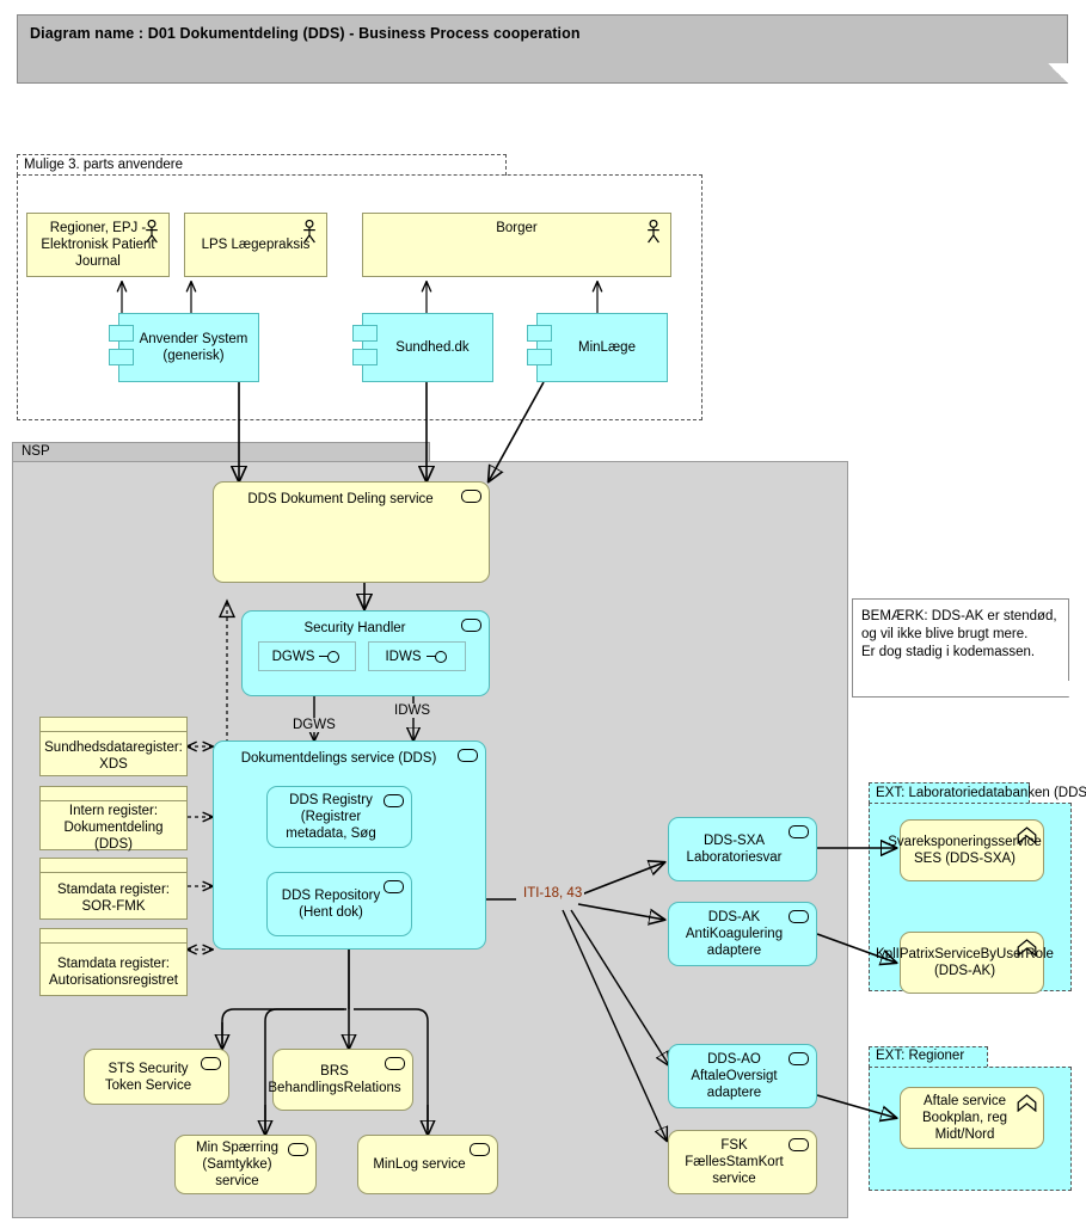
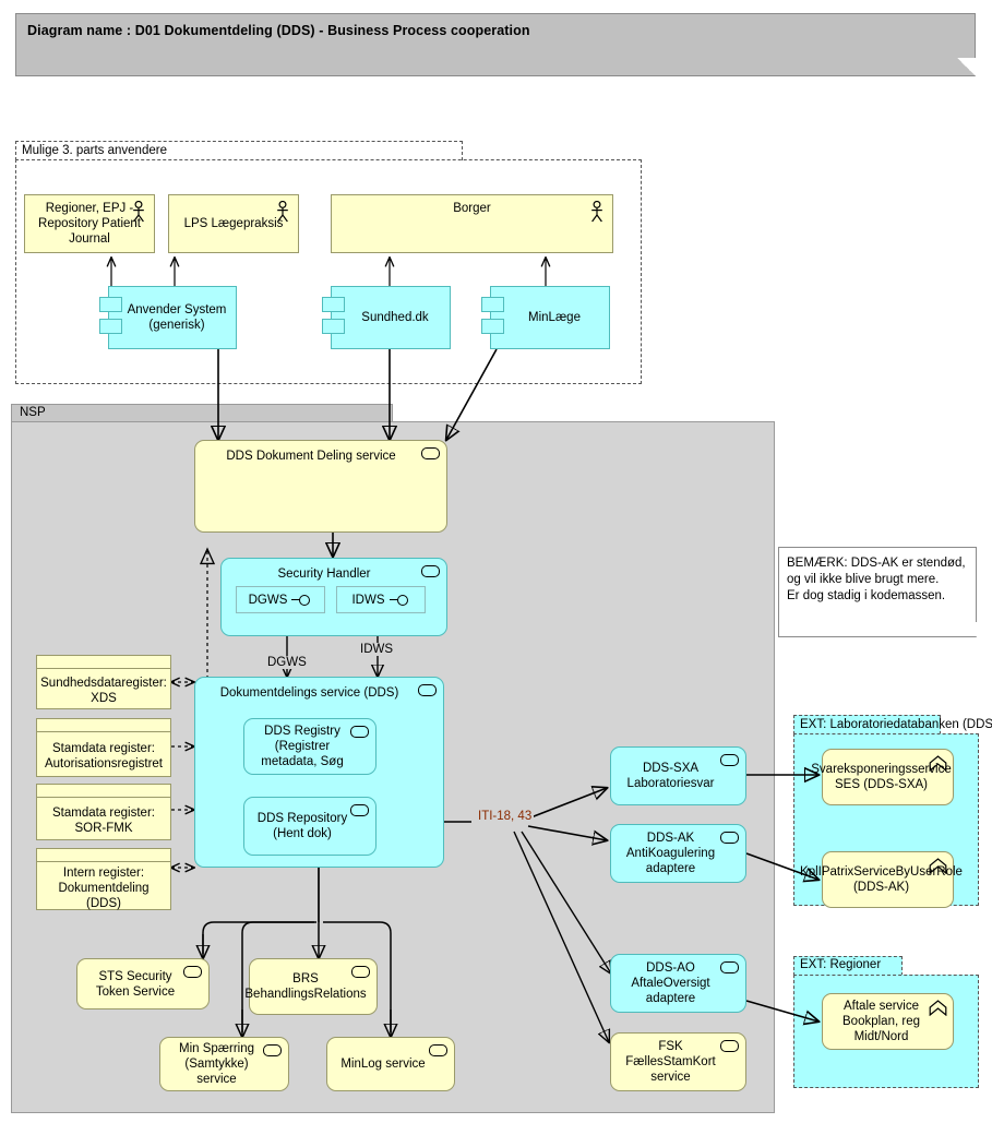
  Diagram name : D01 Dokumentdeling (DDS) - Business Process cooperation
  Mulige 3. parts anvendere
  NSP
  EXT: Laboratoriedatabanken (D
  EXT: Regioner
- Regioner, EPJ - Elektronisk Patient Journal
+ Regioner, EPJ - Repository Patient Journal
  LPS Lægepraksis
  Borger
  Anvender System (generisk)
  Sundhed.dk
  MinLæge
  DDS Dokument Deling service
  Security Handler
  DGWS
  IDWS
  DGWS
  IDWS
  Dokumentdelings service (DDS)
  DDS Registry (Registrer metadata, Søg
  DDS Repository (Hent dok)
  Sundhedsdataregister: XDS
- Intern register: Dokumentdeling (DDS)
+ Stamdata register: Autorisationsregistret
  Stamdata register: SOR-FMK
- Stamdata register: Autorisationsregistret
+ Intern register: Dokumentdeling (DDS)
  ITI-18, 43
  DDS-SXA Laboratoriesvar
  DDS-AK AntiKoagulering adaptere
  DDS-AO AftaleOversigt adaptere
  FSK FællesStamKort service
  STS Security Token Service
  BRS BehandlingsRelations
  Min Spærring (Samtykke) service
  MinLog service
  Svareksponeringsserice SES (DDS-SXA)
  KplIPatrixServiceByUserRole (DDS-AK)
  Aftale service Bookplan, reg Midt/Nord
  BEMÆRK: DDS-AK er stendød, og vil ikke blive brugt mere.
  Er dog stadig i kodemassen.
